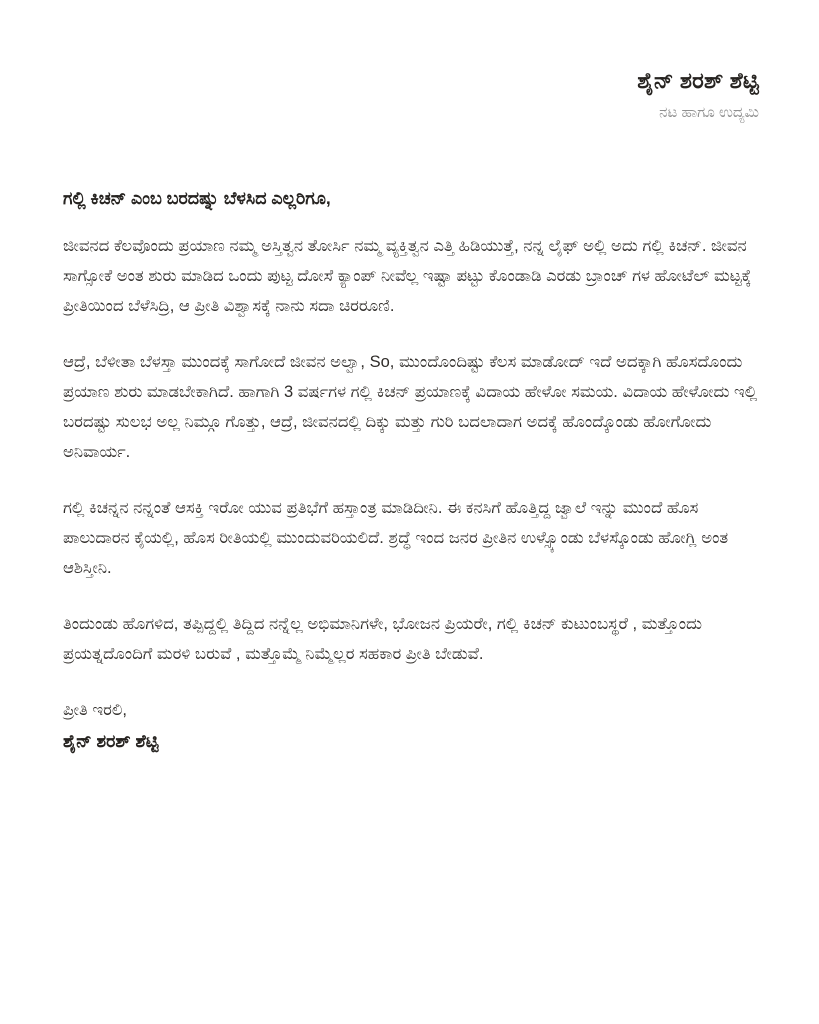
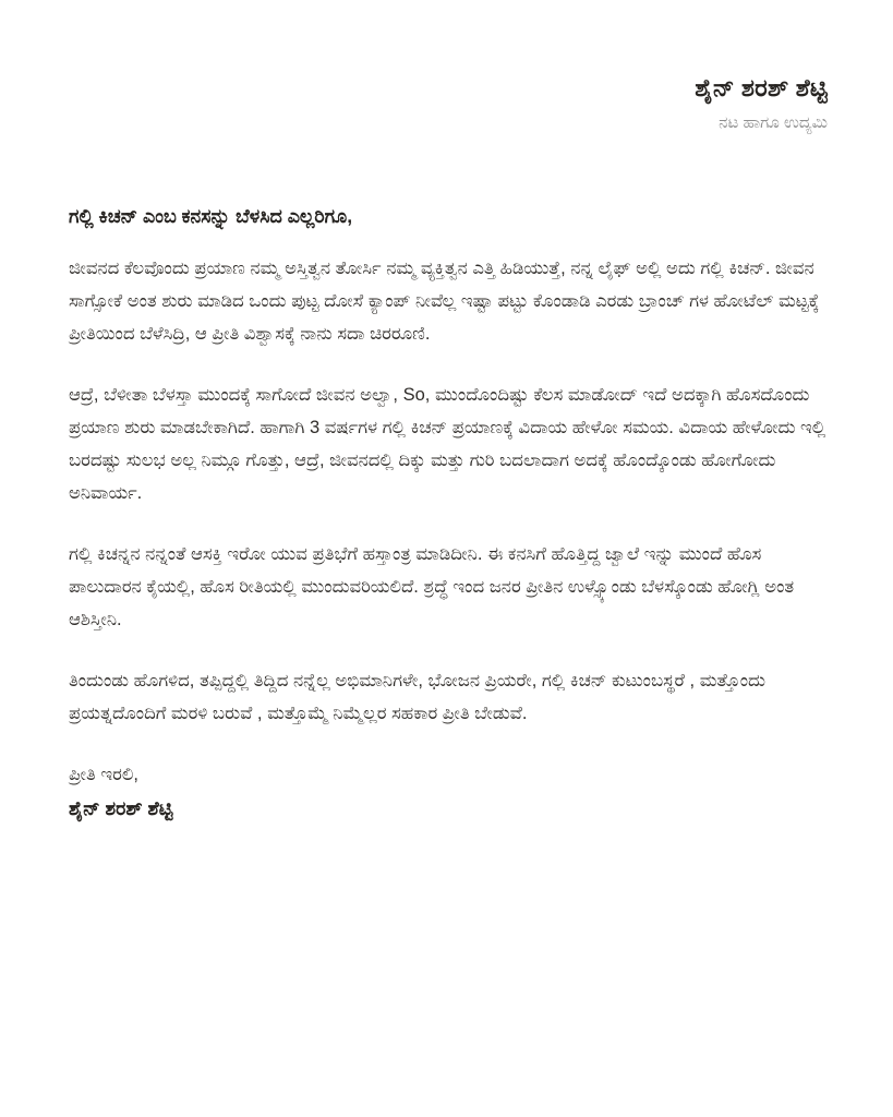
  ಶೈನ್ ಶರಶ್ ಶೆಟ್ಟಿ
  ನಟ ಹಾಗೂ ಉದ್ಯಮಿ
- ಗಲ್ಲಿ ಕಿಚನ್ ಎಂಬ ಬರದಷ್ನು ಬೆಳಸಿದ ಎಲ್ಲರಿಗೂ,
+ ಗಲ್ಲಿ ಕಿಚನ್ ಎಂಬ ಕನಸನ್ನು ಬೆಳಸಿದ ಎಲ್ಲರಿಗೂ,
  ಜೀವನದ ಕೆಲವೊಂದು ಪ್ರಯಾಣ ನಮ್ಮ ಅಸ್ತಿತ್ವನ ತೋರ್ಸಿ ನಮ್ಮ ವ್ಯಕ್ತಿತ್ವನ ಎತ್ತಿ ಹಿಡಿಯುತ್ತೆ, ನನ್ನ ಲೈಫ್ ಅಲ್ಲಿ ಅದು ಗಲ್ಲಿ ಕಿಚನ್. ಜೀವನ ಸಾಗ್ಸೋಕೆ ಅಂತ ಶುರು ಮಾಡಿದ ಒಂದು ಪುಟ್ಟ ದೋಸೆ ಕ್ಯಾಂಪ್ ನೀವೆಲ್ಲ ಇಷ್ಟಾ ಪಟ್ಟು ಕೊಂಡಾಡಿ ಎರಡು ಬ್ರಾಂಚ್ ಗಳ ಹೋಟೆಲ್ ಮಟ್ಟಕ್ಕೆ ಪ್ರೀತಿಯಿಂದ ಬೆಳೆಸಿದ್ರಿ, ಆ ಪ್ರೀತಿ ವಿಶ್ವಾಸಕ್ಕೆ ನಾನು ಸದಾ ಚಿರರೂಣಿ.
  ಆದ್ರೆ, ಬೆಳೀತಾ ಬೆಳಸ್ತಾ ಮುಂದಕ್ಕೆ ಸಾಗೋದೆ ಜೀವನ ಅಲ್ವಾ, So, ಮುಂದೊಂದಿಷ್ಟು ಕೆಲಸ ಮಾಡೋದ್ ಇದೆ ಅದಕ್ಕಾಗಿ ಹೊಸದೊಂದು ಪ್ರಯಾಣ ಶುರು ಮಾಡಬೇಕಾಗಿದೆ. ಹಾಗಾಗಿ 3 ವರ್ಷಗಳ ಗಲ್ಲಿ ಕಿಚನ್ ಪ್ರಯಾಣಕ್ಕೆ ವಿದಾಯ ಹೇಳೋ ಸಮಯ. ವಿದಾಯ ಹೇಳೋದು ಇಲ್ಲಿ ಬರದಷ್ಟು ಸುಲಭ ಅಲ್ಲ ನಿಮ್ಗೂ ಗೊತ್ತು, ಆದ್ರೆ, ಜೀವನದಲ್ಲಿ ದಿಕ್ಕು ಮತ್ತು ಗುರಿ ಬದಲಾದಾಗ ಅದಕ್ಕೆ ಹೊಂದ್ಕೊಂಡು ಹೋಗೋದು ಅನಿವಾರ್ಯ.
  ಗಲ್ಲಿ ಕಿಚನ್ನನ ನನ್ನಂತೆ ಆಸಕ್ತಿ ಇರೋ ಯುವ ಪ್ರತಿಭೆಗೆ ಹಸ್ತಾಂತ್ರ ಮಾಡಿದೀನಿ. ಈ ಕನಸಿಗೆ ಹೊತ್ತಿದ್ದ ಜ್ವಾಲೆ ಇನ್ನು ಮುಂದೆ ಹೊಸ ಪಾಲುದಾರನ ಕೈಯಲ್ಲಿ, ಹೊಸ ರೀತಿಯಲ್ಲಿ ಮುಂದುವರಿಯಲಿದೆ. ಶ್ರದ್ಧೆ ಇಂದ ಜನರ ಪ್ರೀತಿನ ಉಳ್ಸ್ಕೊಂಡು ಬೆಳಸ್ಕೊಂಡು ಹೋಗ್ಲಿ ಅಂತ ಆಶಿಸ್ತೀನಿ.
  ತಿಂದುಂಡು ಹೊಗಳಿದ, ತಪ್ಪಿದ್ದಲ್ಲಿ ತಿದ್ದಿದ ನನ್ನೆಲ್ಲ ಅಭಿಮಾನಿಗಳೇ, ಭೋಜನ ಪ್ರಿಯರೇ, ಗಲ್ಲಿ ಕಿಚನ್ ಕುಟುಂಬಸ್ಥರೆ , ಮತ್ತೊಂದು ಪ್ರಯತ್ನದೊಂದಿಗೆ ಮರಳಿ ಬರುವೆ , ಮತ್ತೊಮ್ಮೆ ನಿಮ್ಮೆಲ್ಲರ ಸಹಕಾರ ಪ್ರೀತಿ ಬೇಡುವೆ.
  ಪ್ರೀತಿ ಇರಲಿ,
  ಶೈನ್ ಶರಶ್ ಶೆಟ್ಟಿ
